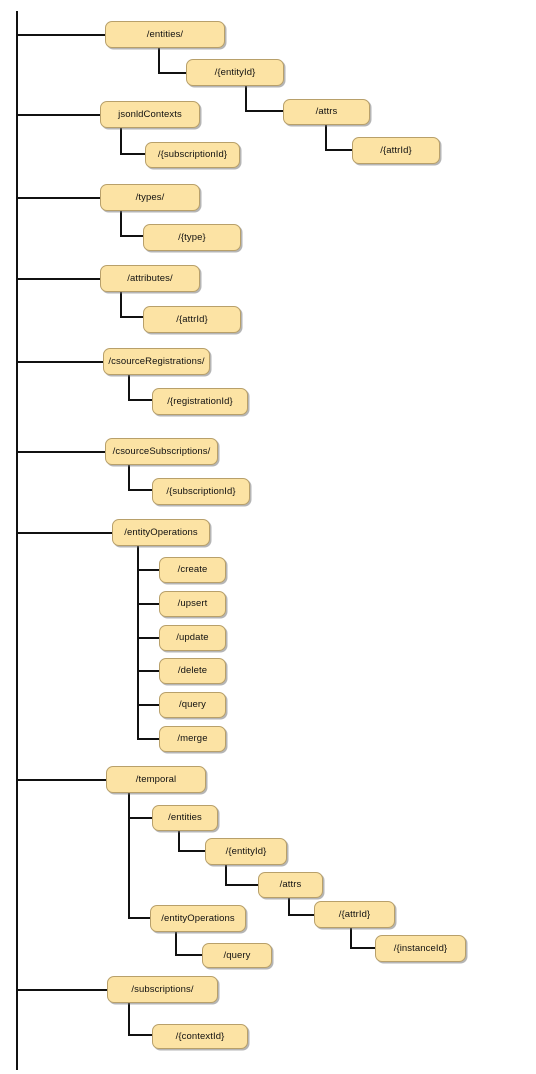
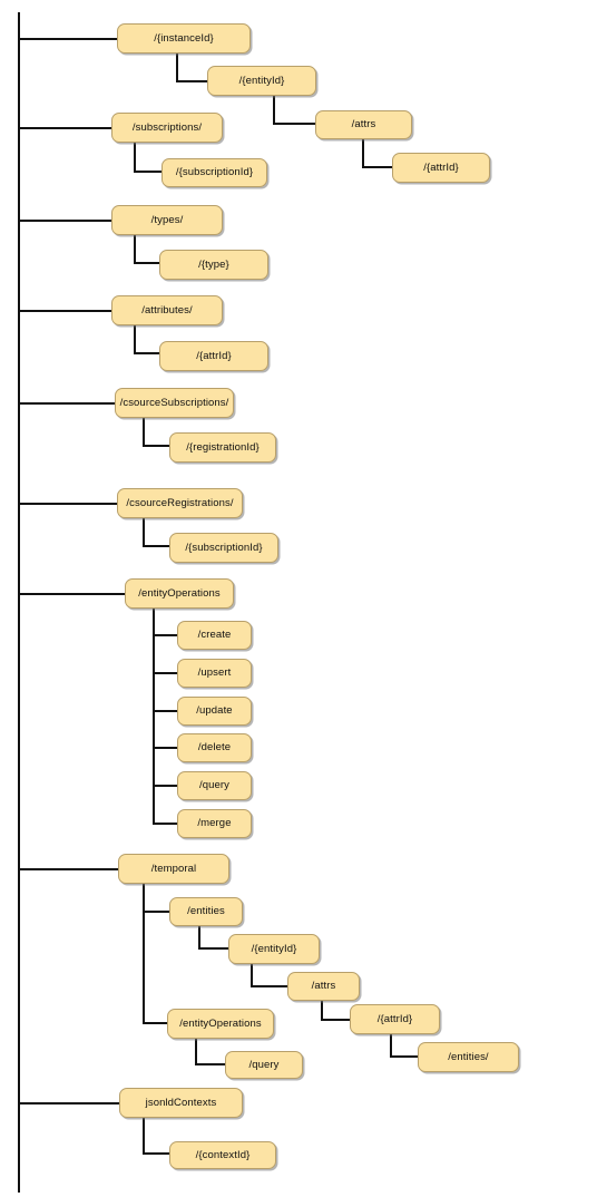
- /entities/
+ /{instanceId}
  /{entityId}
  /attrs
  /{attrId}
- jsonldContexts
+ /subscriptions/
  /{subscriptionId}
  /types/
  /{type}
  /attributes/
  /{attrId}
- /csourceRegistrations/
+ /csourceSubscriptions/
  /{registrationId}
- /csourceSubscriptions/
+ /csourceRegistrations/
  /{subscriptionId}
  /entityOperations
  /create
  /upsert
  /update
  /delete
  /query
  /merge
  /temporal
  /entities
  /{entityId}
  /attrs
  /{attrId}
- /{instanceId}
+ /entities/
  /entityOperations
  /query
- /subscriptions/
+ jsonldContexts
  /{contextId}
